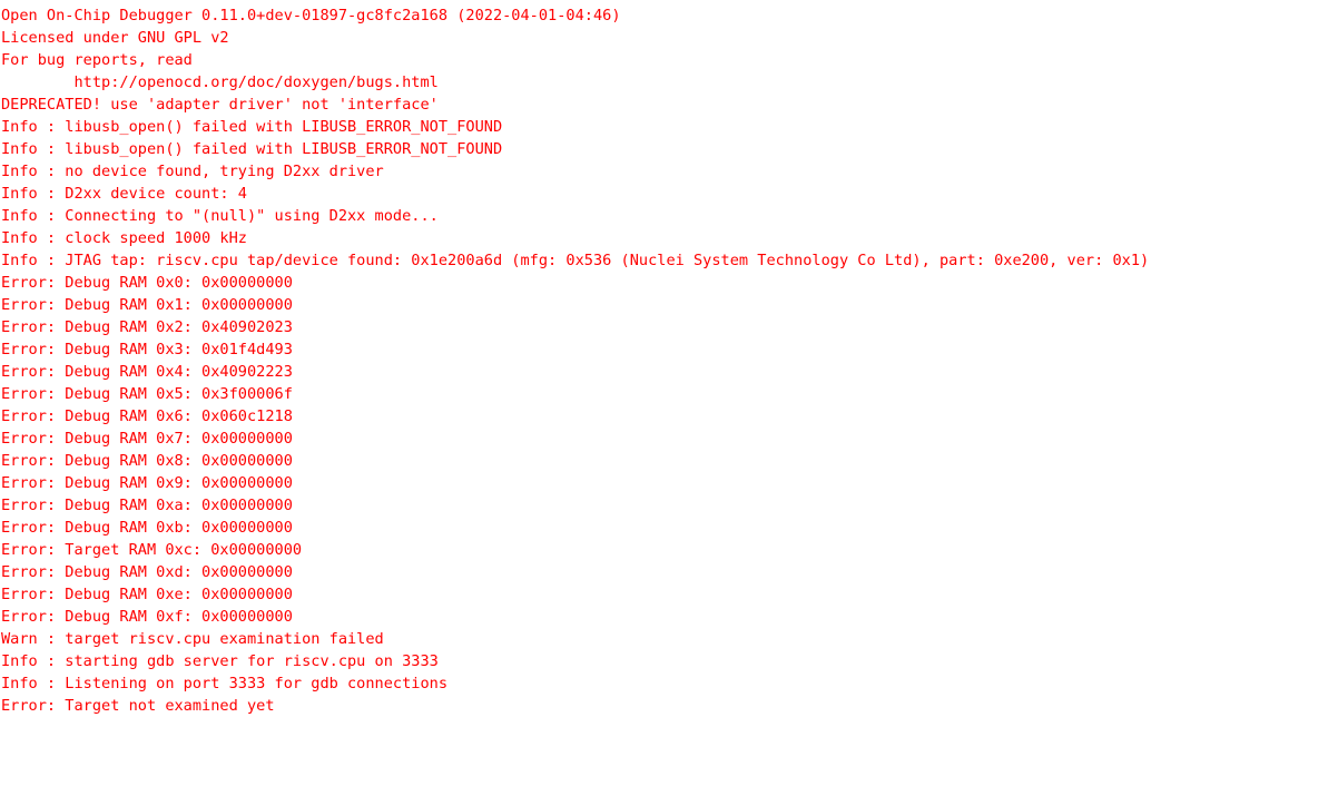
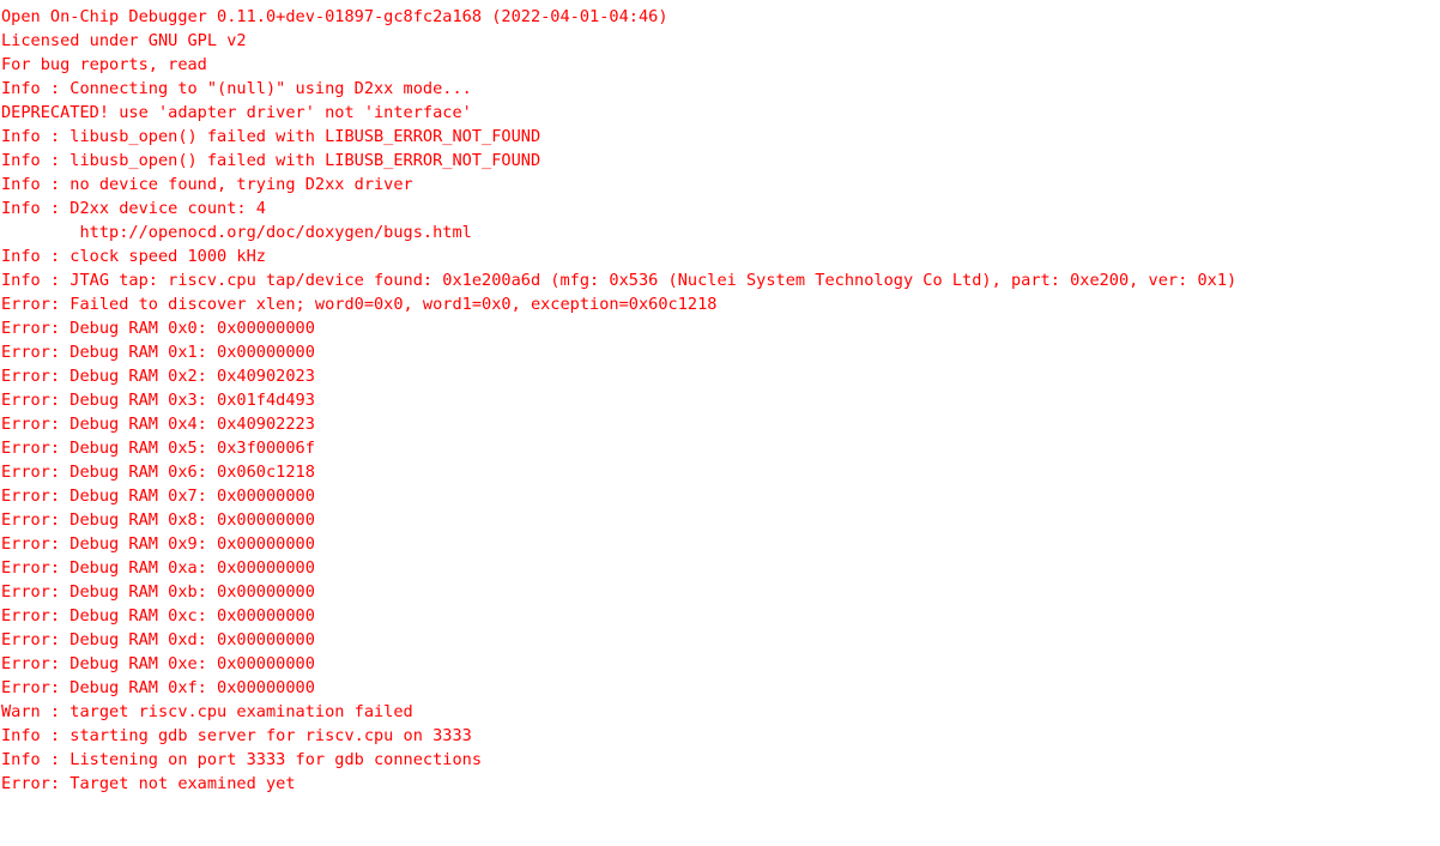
  Open On-Chip Debugger 0.11.0+dev-01897-gc8fc2a168 (2022-04-01-04:46)
  Licensed under GNU GPL v2
  For bug reports, read
- http://openocd.org/doc/doxygen/bugs.html
+ Info : Connecting to "(null)" using D2xx mode...
  DEPRECATED! use 'adapter driver' not 'interface'
  Info : libusb_open() failed with LIBUSB_ERROR_NOT_FOUND
  Info : libusb_open() failed with LIBUSB_ERROR_NOT_FOUND
  Info : no device found, trying D2xx driver
  Info : D2xx device count: 4
- Info : Connecting to "(null)" using D2xx mode...
+ http://openocd.org/doc/doxygen/bugs.html
  Info : clock speed 1000 kHz
  Info : JTAG tap: riscv.cpu tap/device found: 0x1e200a6d (mfg: 0x536 (Nuclei System Technology Co Ltd), part: 0xe200, ver: 0x1)
+ Error: Failed to discover xlen; word0=0x0, word1=0x0, exception=0x60c1218
  Error: Debug RAM 0x0: 0x00000000
  Error: Debug RAM 0x1: 0x00000000
  Error: Debug RAM 0x2: 0x40902023
  Error: Debug RAM 0x3: 0x01f4d493
  Error: Debug RAM 0x4: 0x40902223
  Error: Debug RAM 0x5: 0x3f00006f
  Error: Debug RAM 0x6: 0x060c1218
  Error: Debug RAM 0x7: 0x00000000
  Error: Debug RAM 0x8: 0x00000000
  Error: Debug RAM 0x9: 0x00000000
  Error: Debug RAM 0xa: 0x00000000
  Error: Debug RAM 0xb: 0x00000000
- Error: Target RAM 0xc: 0x00000000
+ Error: Debug RAM 0xc: 0x00000000
  Error: Debug RAM 0xd: 0x00000000
  Error: Debug RAM 0xe: 0x00000000
  Error: Debug RAM 0xf: 0x00000000
  Warn : target riscv.cpu examination failed
  Info : starting gdb server for riscv.cpu on 3333
  Info : Listening on port 3333 for gdb connections
  Error: Target not examined yet
